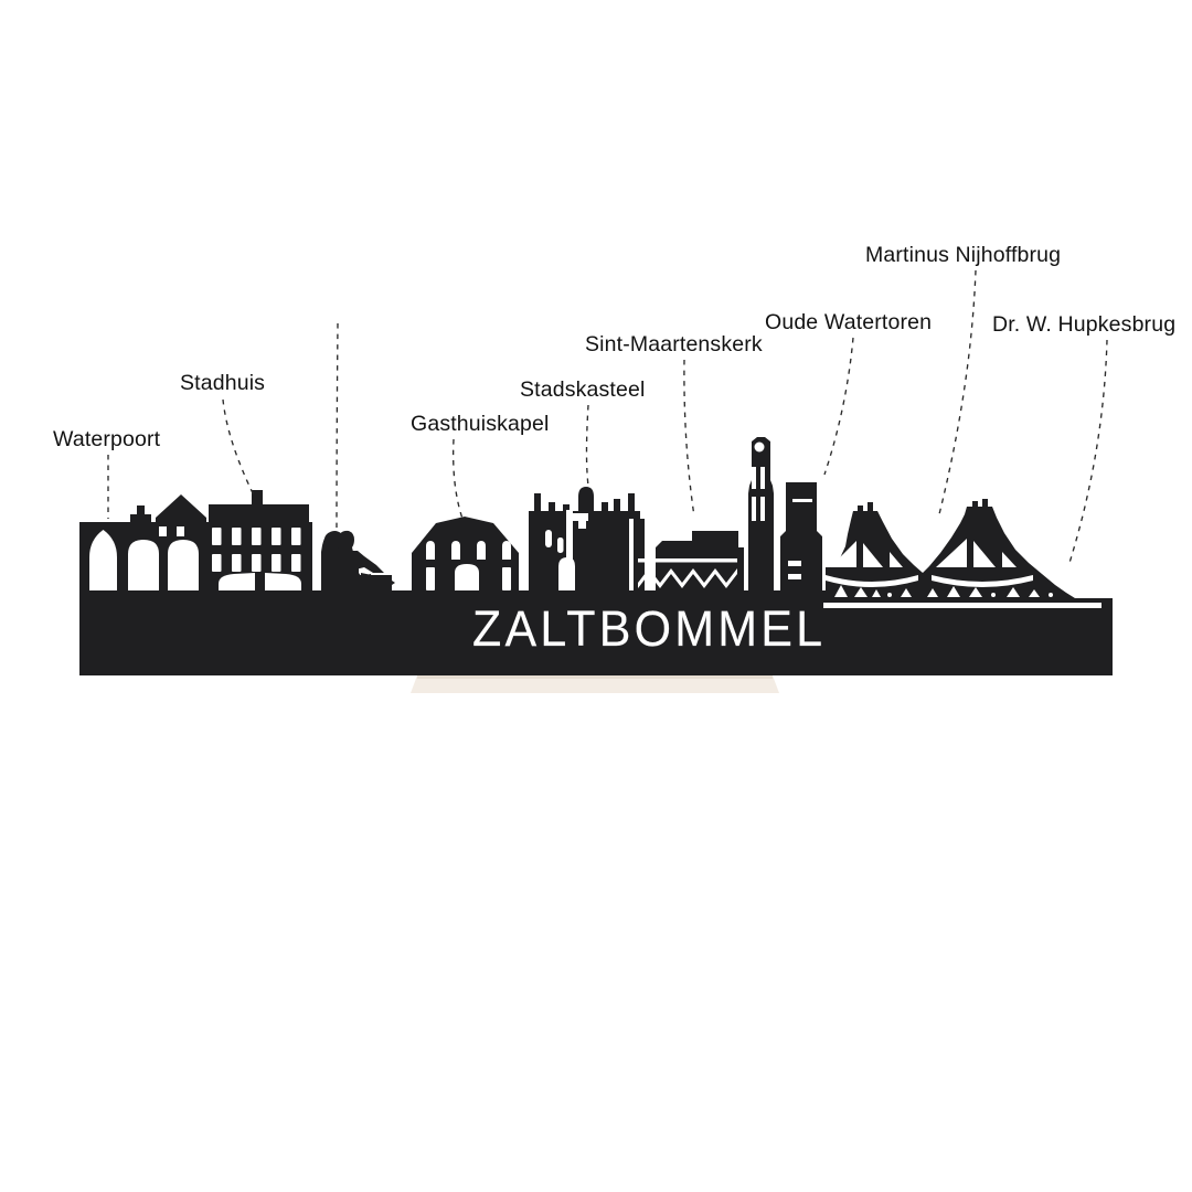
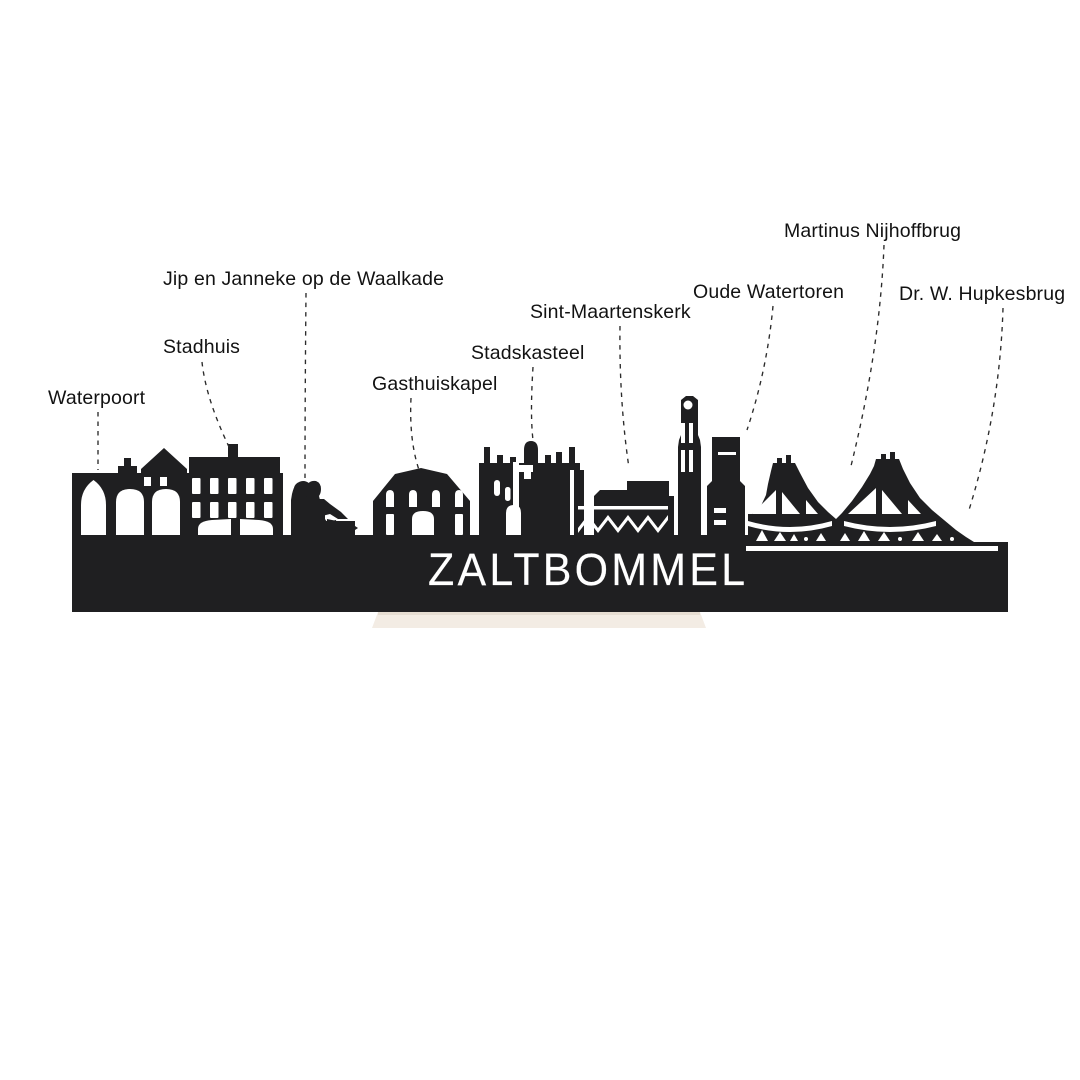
  Waterpoort
  Stadhuis
+ Jip en Janneke op de Waalkade
  Gasthuiskapel
  Stadskasteel
  Sint-Maartenskerk
  Oude Watertoren
  Martinus Nijhoffbrug
  Dr. W. Hupkesbrug
